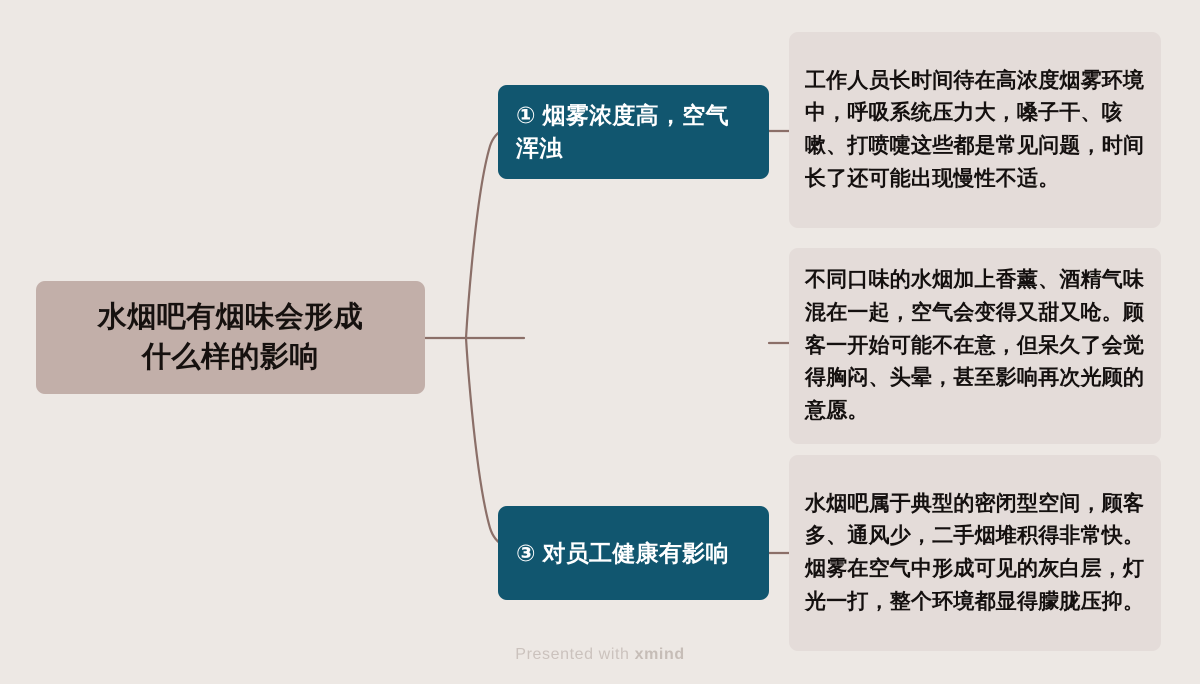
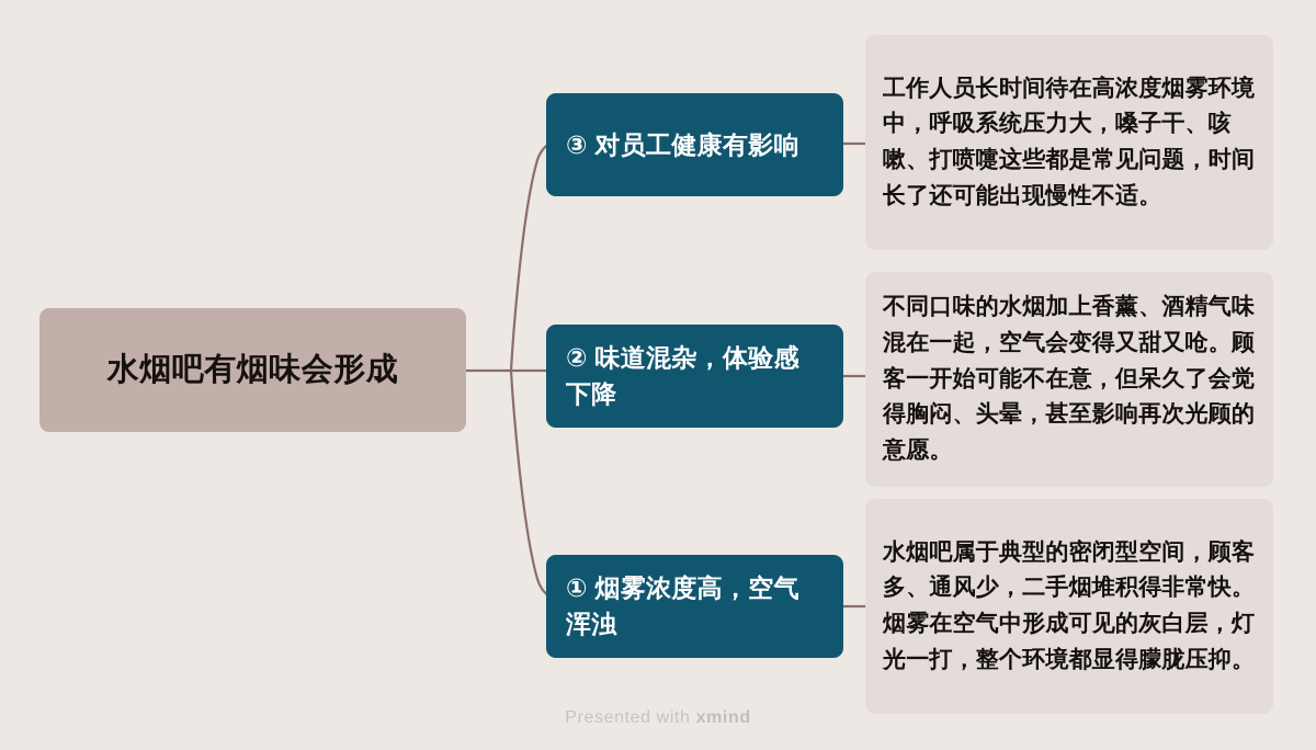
  水烟吧有烟味会形成
- 什么样的影响
- ① 烟雾浓度高，空气浑浊
+ ③ 对员工健康有影响
+ ② 味道混杂，体验感下降
- ③ 对员工健康有影响
+ ① 烟雾浓度高，空气浑浊
  工作人员长时间待在高浓度烟雾环境中，呼吸系统压力大，嗓子干、咳嗽、打喷嚏这些都是常见问题，时间长了还可能出现慢性不适。
  不同口味的水烟加上香薰、酒精气味混在一起，空气会变得又甜又呛。顾客一开始可能不在意，但呆久了会觉得胸闷、头晕，甚至影响再次光顾的意愿。
  水烟吧属于典型的密闭型空间，顾客多、通风少，二手烟堆积得非常快。烟雾在空气中形成可见的灰白层，灯光一打，整个环境都显得朦胧压抑。
  Presented with xmind
